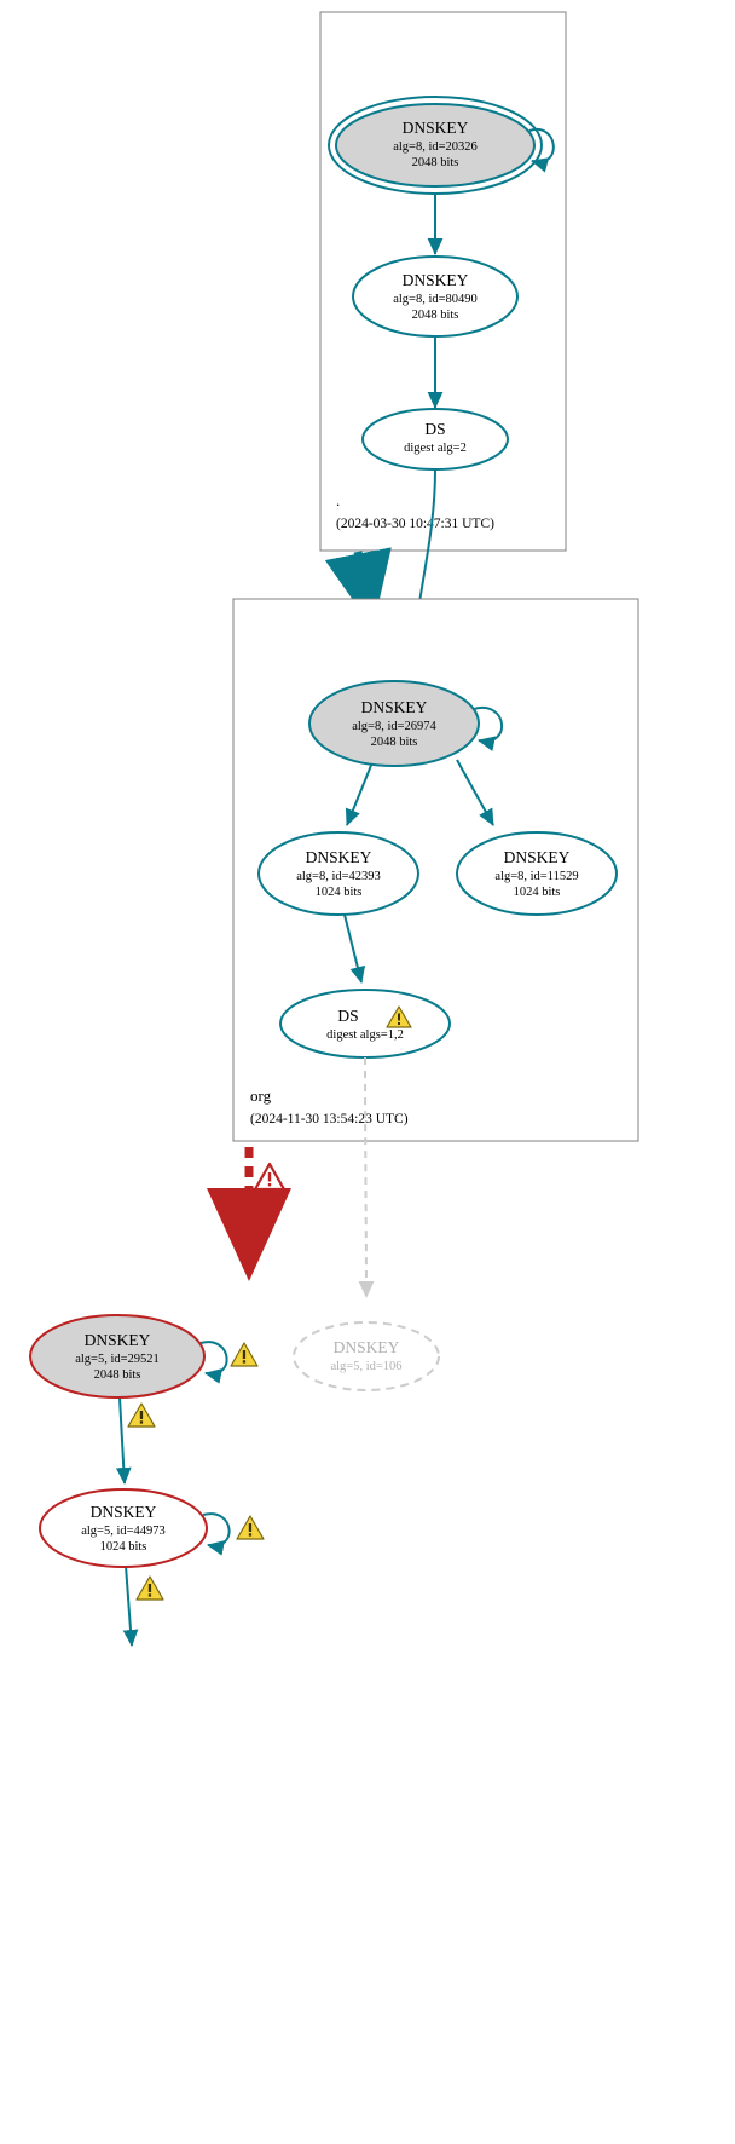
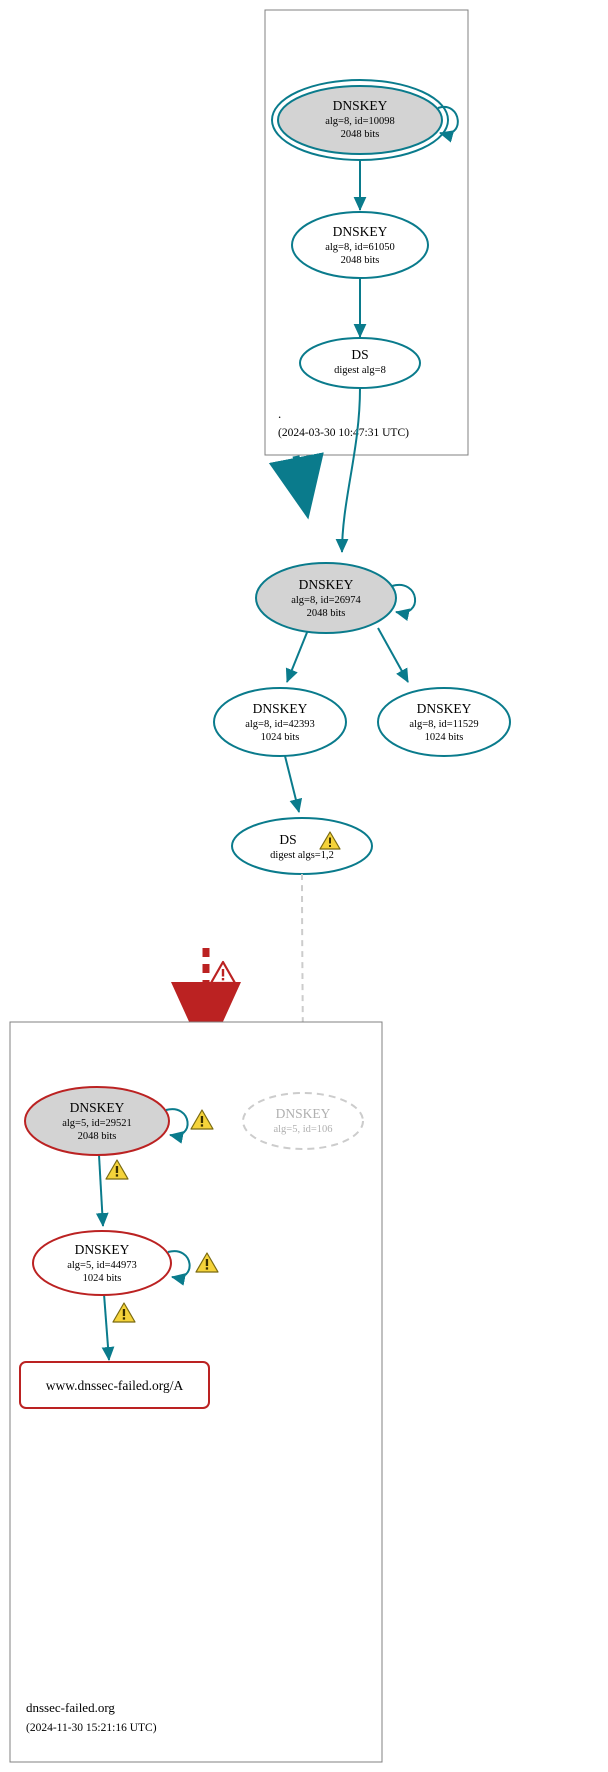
  .
  (2024-03-30 10:47:31 UTC)
  DNSKEY
- alg=8, id=20326
+ alg=8, id=10098
  2048 bits
  DNSKEY
- alg=8, id=80490
+ alg=8, id=61050
  2048 bits
  DS
- digest alg=2
+ digest alg=8
- org
- (2024-11-30 13:54:23 UTC)
  DNSKEY
  alg=8, id=26974
  2048 bits
  DNSKEY
  alg=8, id=42393
  1024 bits
  DNSKEY
  alg=8, id=11529
  1024 bits
  DS
  digest algs=1,2
+ dnssec-failed.org
+ (2024-11-30 15:21:16 UTC)
  DNSKEY
  alg=5, id=106
  DNSKEY
  alg=5, id=29521
  2048 bits
  DNSKEY
  alg=5, id=44973
  1024 bits
+ www.dnssec-failed.org/A
